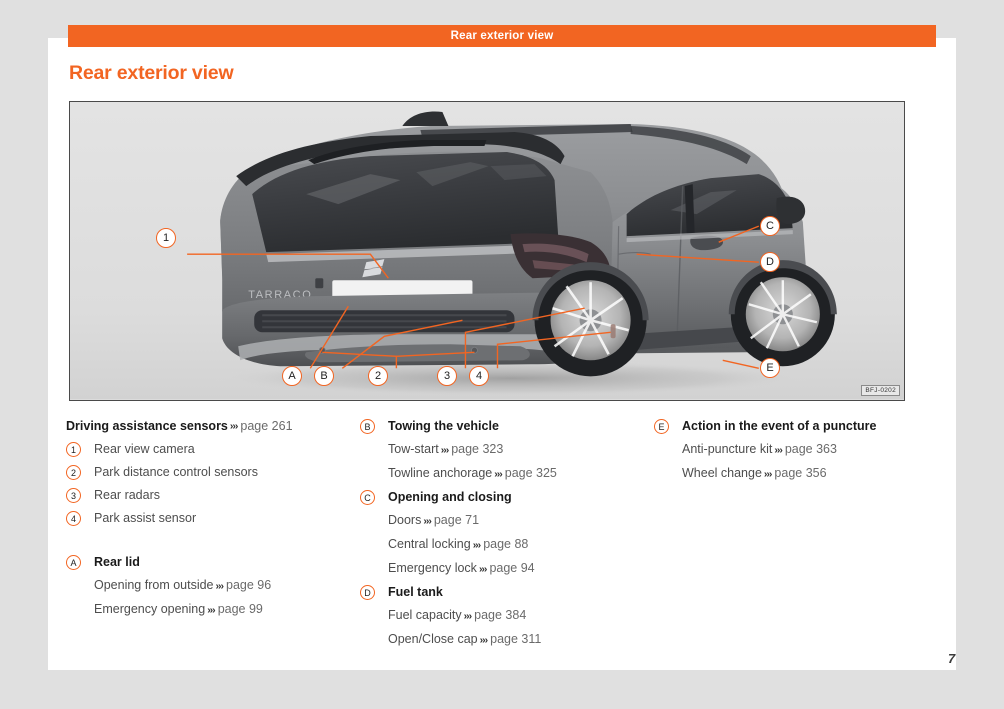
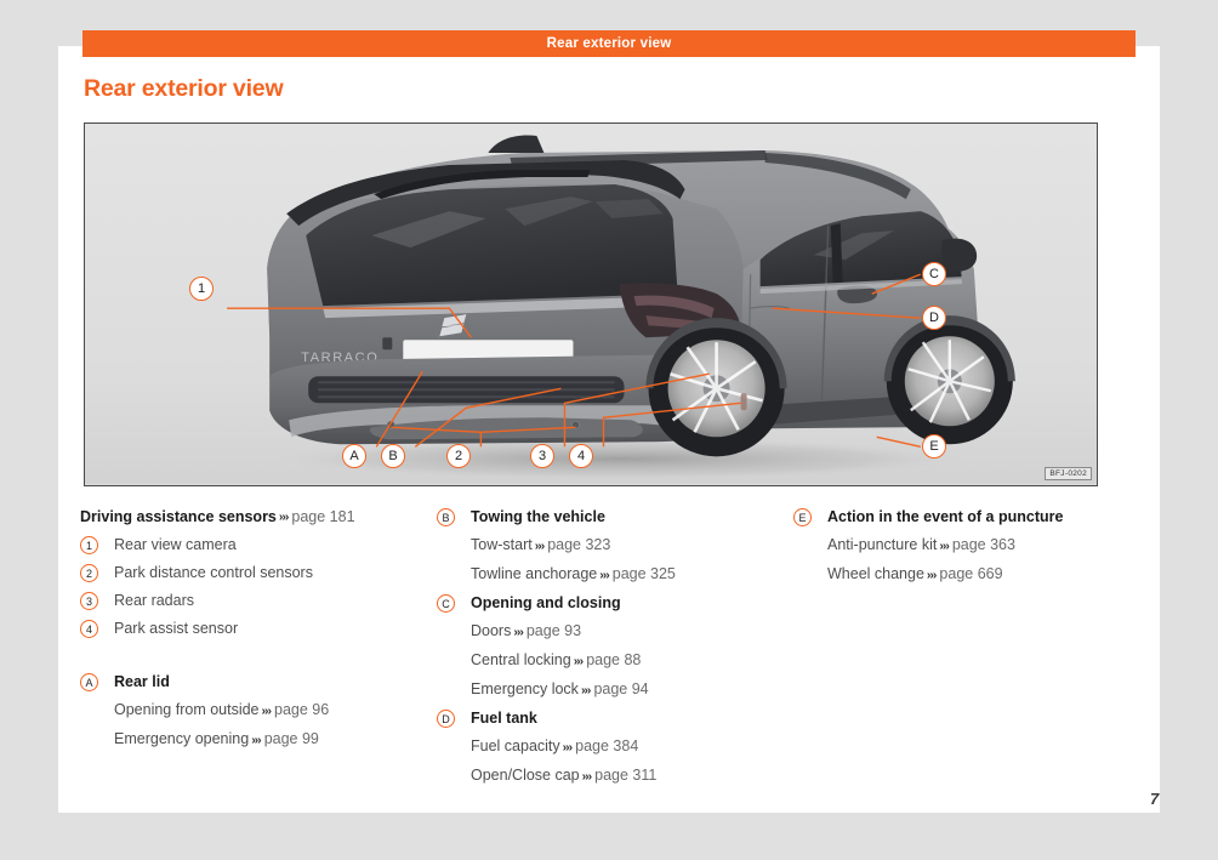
  Rear exterior view
  7
  Rear exterior view
  TARRACO
  1
  A
  B
  2
  3
  4
  C
  D
  E
  Driving assistance sensors
  ›››
- page 261
+ page 181
  1
  Rear view camera
  2
  Park distance control sensors
  3
  Rear radars
  4
  Park assist sensor
  A
  Rear lid
  Opening from outside ››› page 96
  Emergency opening ››› page 99
  B
  Towing the vehicle
  Tow-start ››› page 323
  Towline anchorage ››› page 325
  C
  Opening and closing
- Doors ››› page 71
+ Doors ››› page 93
  Central locking ››› page 88
  Emergency lock ››› page 94
  D
  Fuel tank
  Fuel capacity ››› page 384
  Open/Close cap ››› page 311
  E
  Action in the event of a puncture
  Anti-puncture kit ››› page 363
- Wheel change ››› page 356
+ Wheel change ››› page 669
